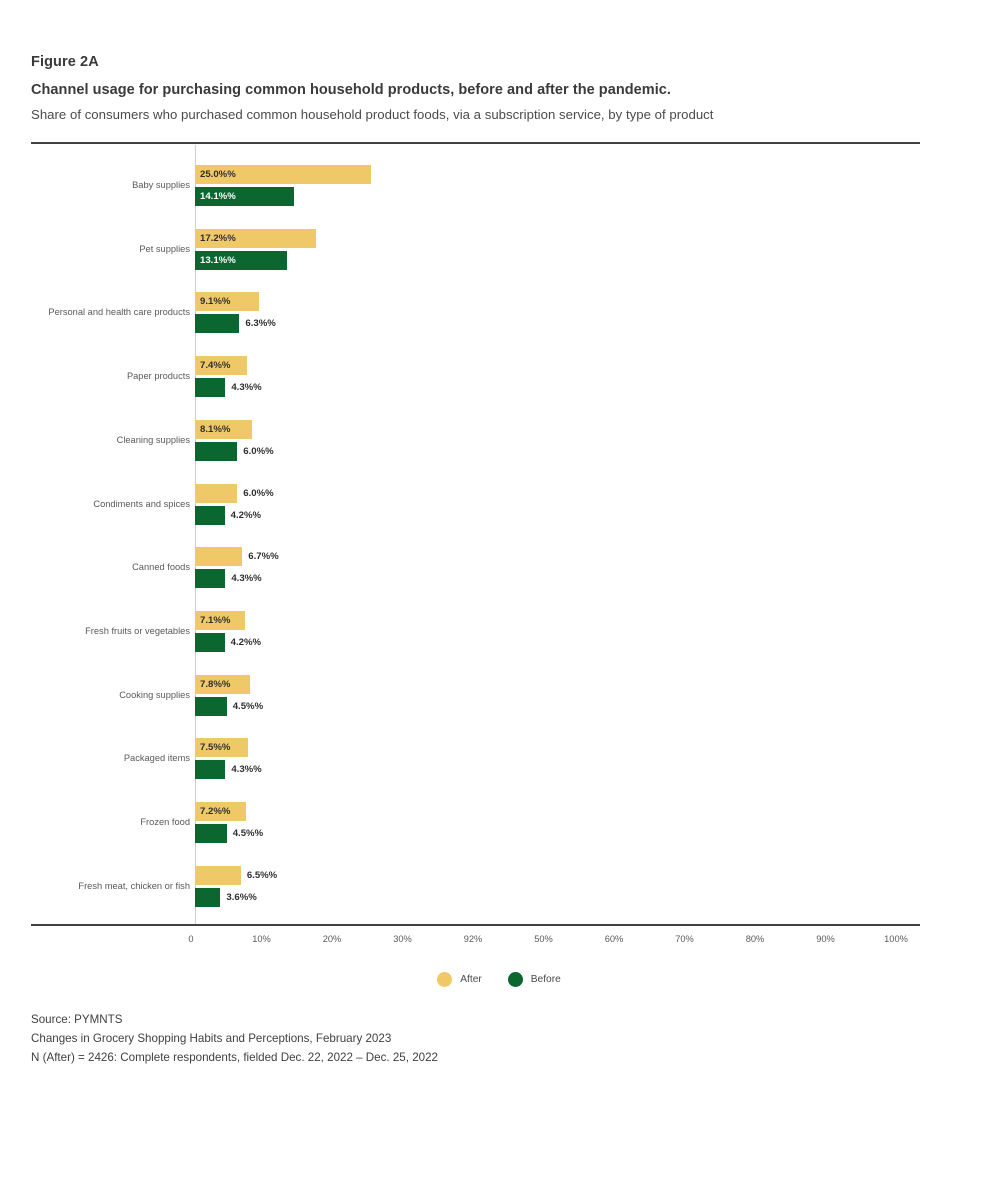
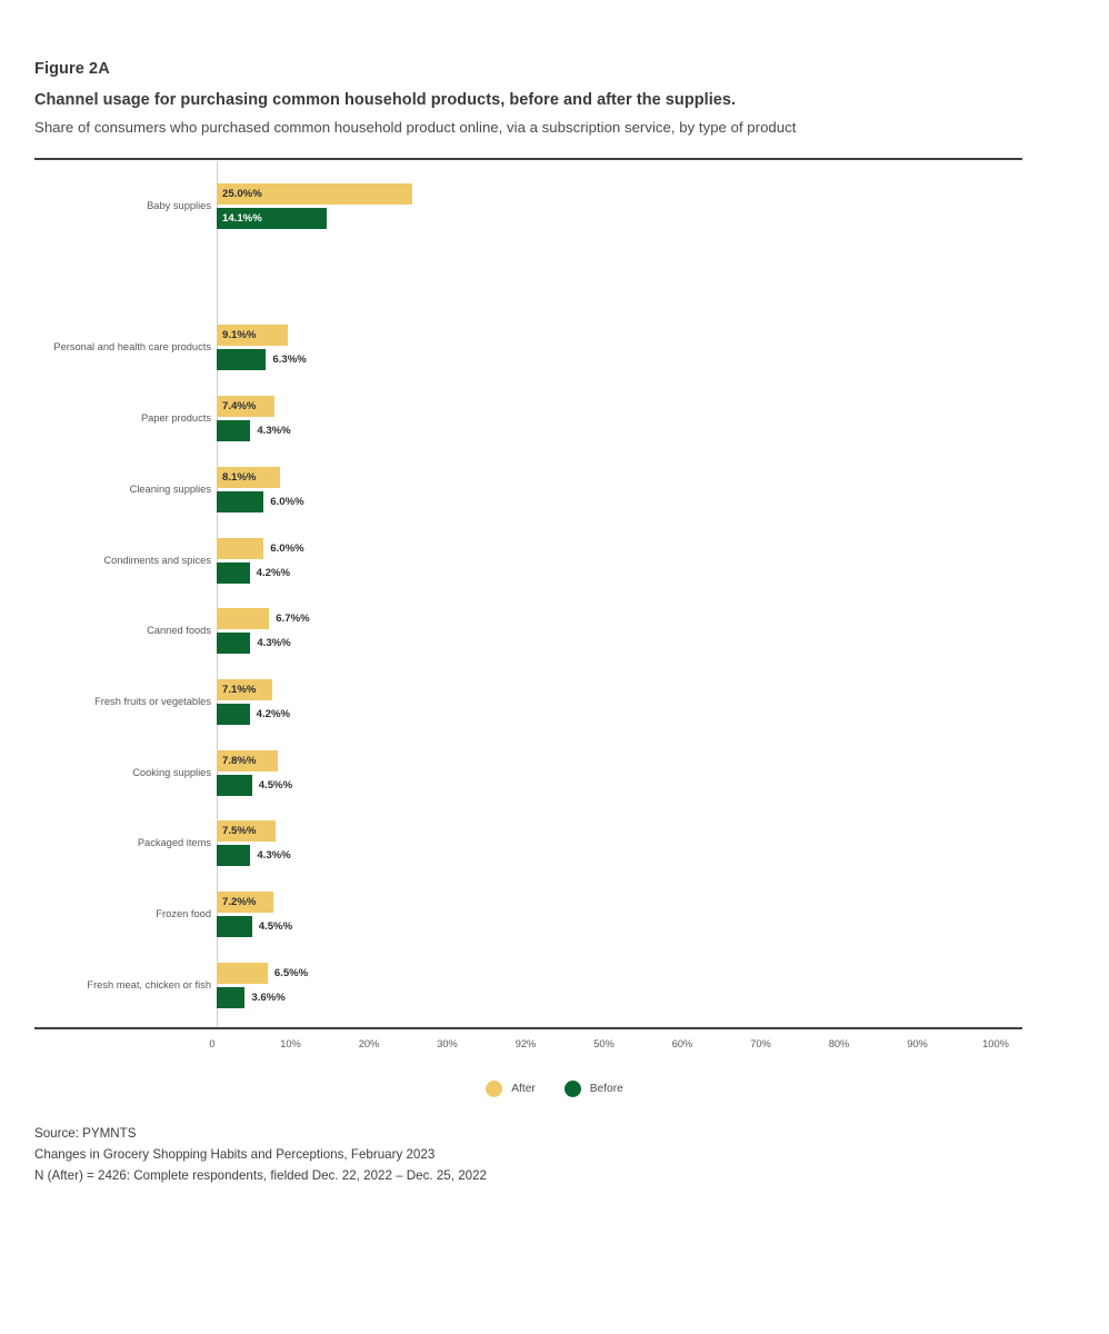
  Figure 2A
- Channel usage for purchasing common household products, before and after the pandemic.
+ Channel usage for purchasing common household products, before and after the supplies.
- Share of consumers who purchased common household product foods, via a subscription service, by type of product
+ Share of consumers who purchased common household product online, via a subscription service, by type of product
  Baby supplies
  25.0%%
  14.1%%
- Pet supplies
- 17.2%%
- 13.1%%
  Personal and health care products
  9.1%%
  6.3%%
  Paper products
  7.4%%
  4.3%%
  Cleaning supplies
  8.1%%
  6.0%%
  Condiments and spices
  6.0%%
  4.2%%
  Canned foods
  6.7%%
  4.3%%
  Fresh fruits or vegetables
  7.1%%
  4.2%%
  Cooking supplies
  7.8%%
  4.5%%
  Packaged items
  7.5%%
  4.3%%
  Frozen food
  7.2%%
  4.5%%
  Fresh meat, chicken or fish
  6.5%%
  3.6%%
  0
  10%
  20%
  30%
  92%
  50%
  60%
  70%
  80%
  90%
  100%
  After
  Before
  Source: PYMNTS
  Changes in Grocery Shopping Habits and Perceptions, February 2023
  N (After) = 2426: Complete respondents, fielded Dec. 22, 2022 – Dec. 25, 2022
